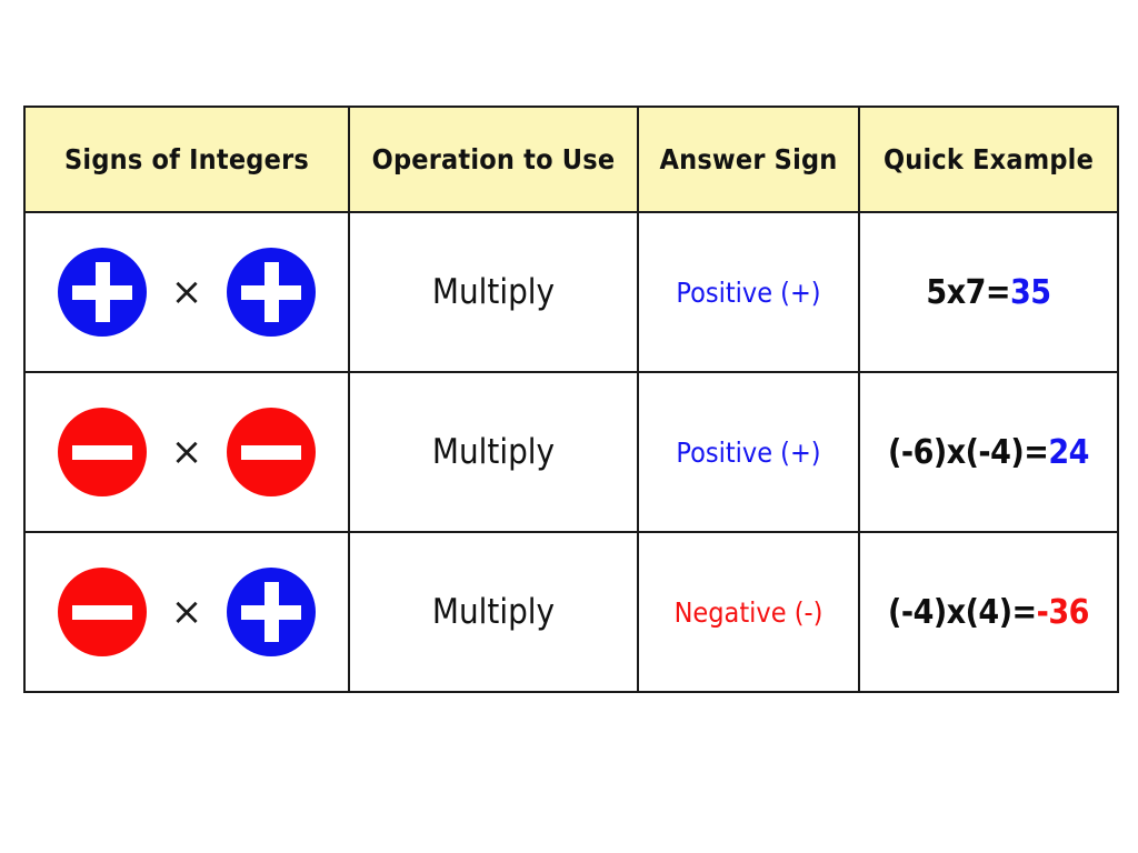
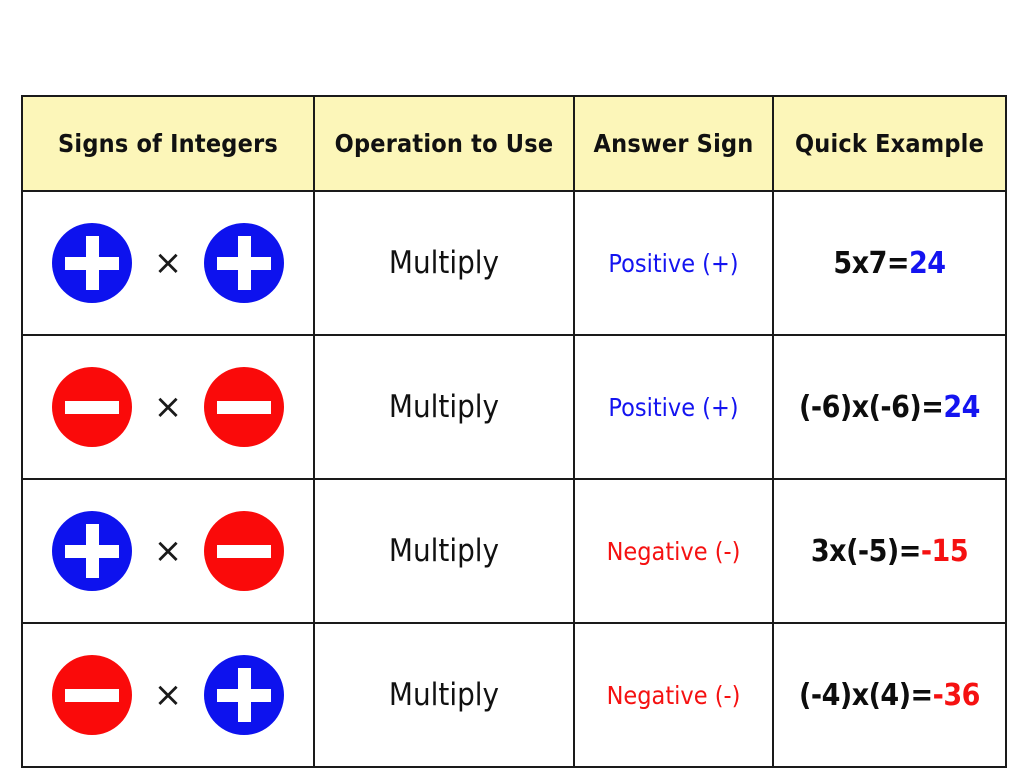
  Signs of Integers	Operation to Use	Answer Sign	Quick Example
- ×	Multiply	Positive (+)	5x7=35
+ ×	Multiply	Positive (+)	5x7=24
- ×	Multiply	Positive (+)	(-6)x(-4)=24
+ ×	Multiply	Positive (+)	(-6)x(-6)=24
+ ×	Multiply	Negative (-)	3x(-5)=-15
  ×	Multiply	Negative (-)	(-4)x(4)=-36
